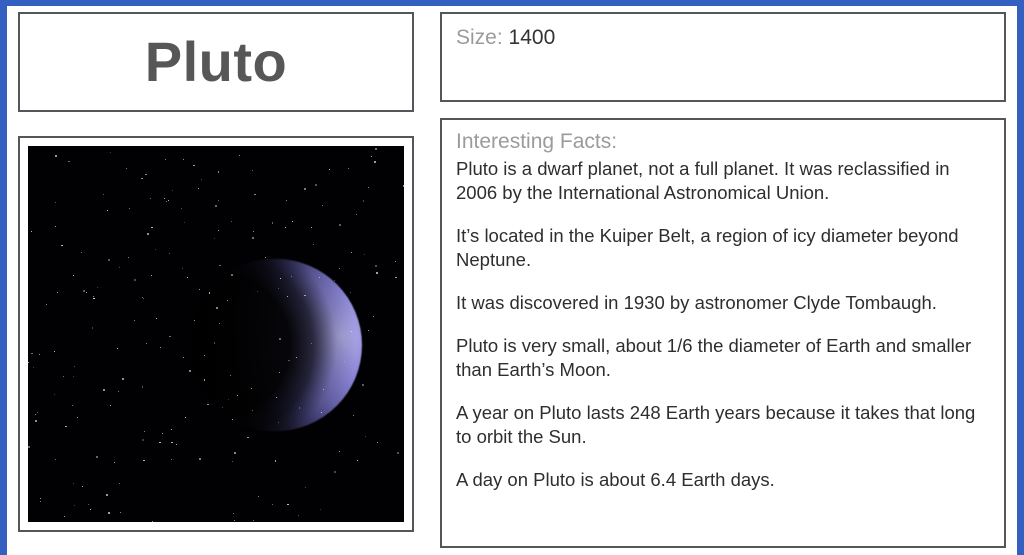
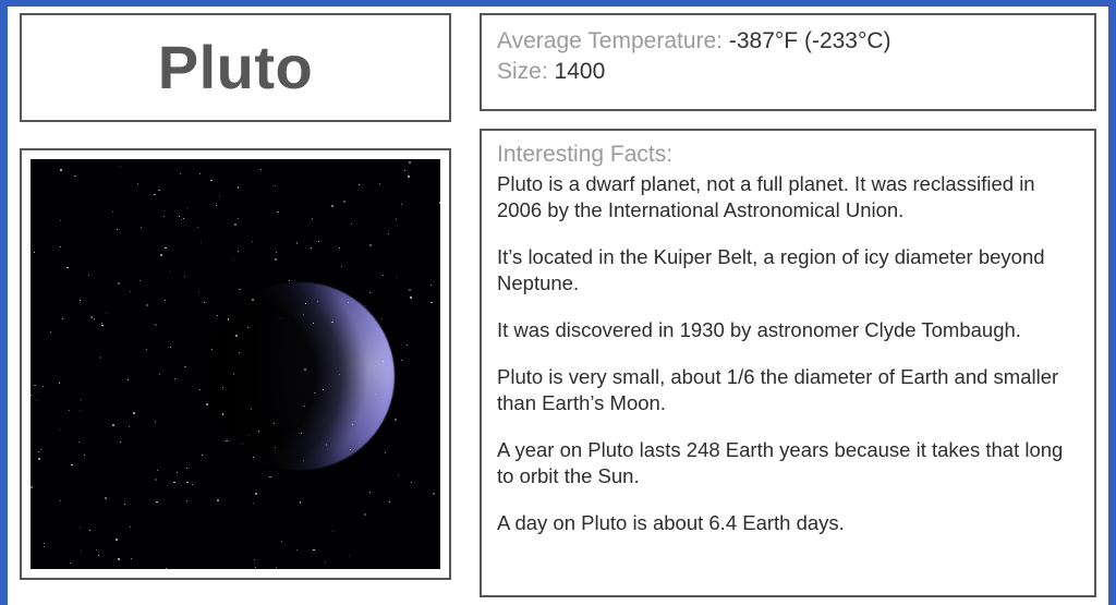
  Pluto
+ Average Temperature: -387°F (-233°C)
  Size: 1400
  Interesting Facts:
  Pluto is a dwarf planet, not a full planet. It was reclassified in 2006 by the International Astronomical Union.
  It’s located in the Kuiper Belt, a region of icy diameter beyond Neptune.
  It was discovered in 1930 by astronomer Clyde Tombaugh.
  Pluto is very small, about 1/6 the diameter of Earth and smaller than Earth’s Moon.
  A year on Pluto lasts 248 Earth years because it takes that long to orbit the Sun.
  A day on Pluto is about 6.4 Earth days.
